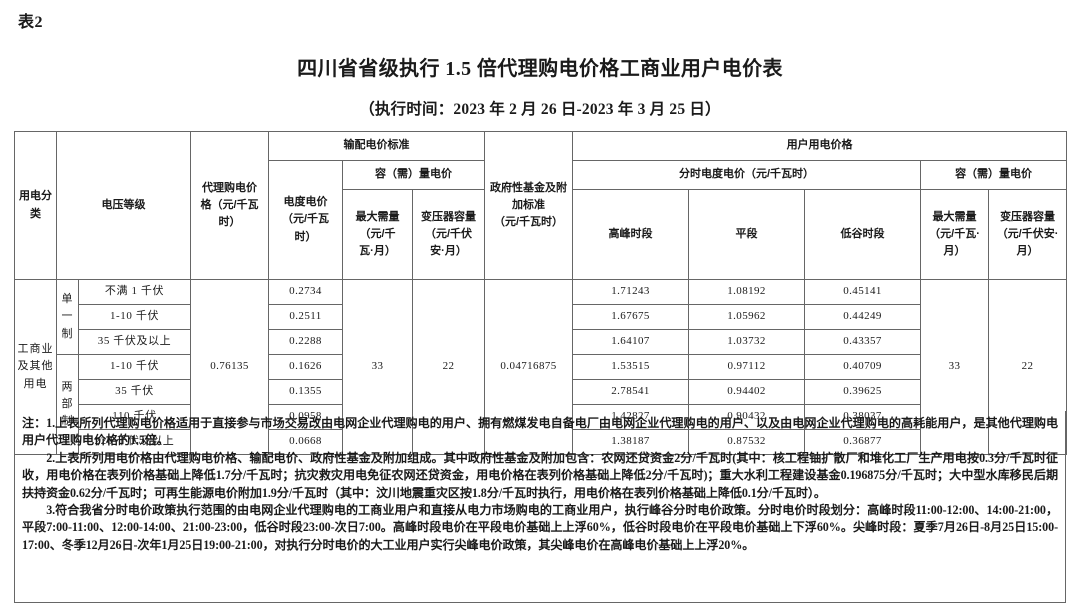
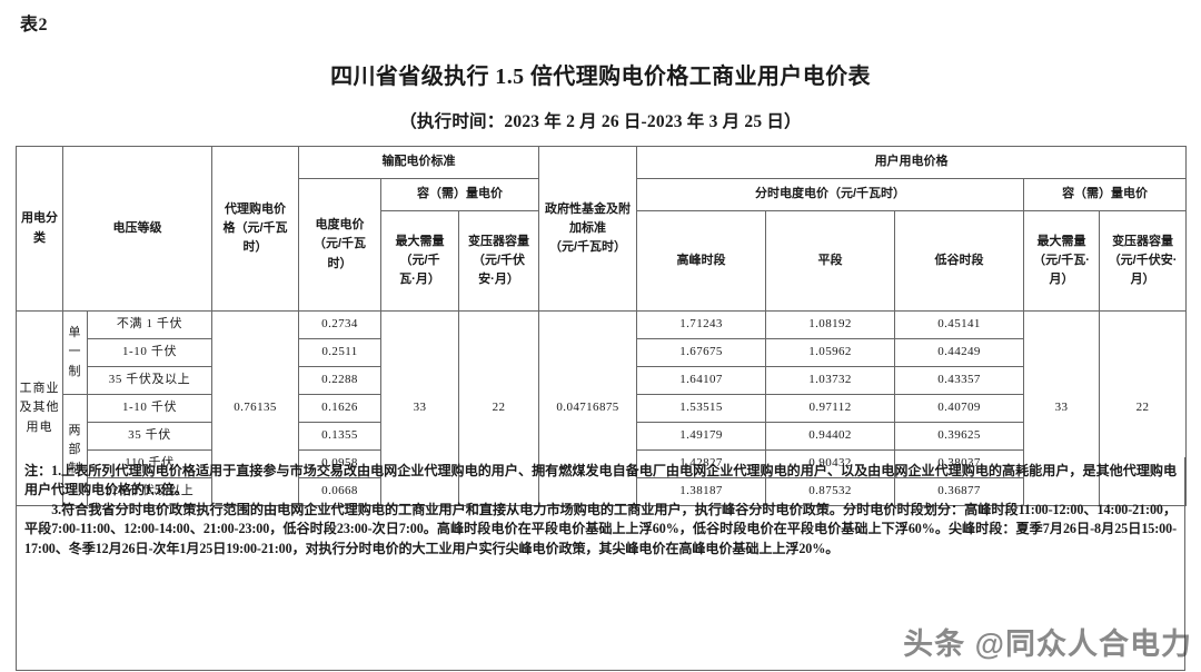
  表2
  四川省省级执行 1.5 倍代理购电价格工商业用户电价表
  （执行时间：2023 年 2 月 26 日-2023 年 3 月 25 日）
  用电分类	电压等级	代理购电价 格（元/千瓦 时）	输配电价标准	政府性基金及附 加标准 （元/千瓦时）	用户用电价格
  电度电价 （元/千瓦 时）	容（需）量电价	分时电度电价（元/千瓦时）	容（需）量电价
  最大需量 （元/千 瓦·月）	变压器容量 （元/千伏 安·月）	高峰时段	平段	低谷时段	最大需量 （元/千瓦·月）	变压器容量 （元/千伏安·月）
  工商业及其他用电	单一制	不满 1 千伏	0.76135	0.2734	33	22	0.04716875	1.71243	1.08192	0.45141	33	22
  1-10 千伏	0.2511	1.67675	1.05962	0.44249
  35 千伏及以上	0.2288	1.64107	1.03732	0.43357
  两部制	1-10 千伏	0.1626	1.53515	0.97112	0.40709
- 35 千伏	0.1355	2.78541	0.94402	0.39625
+ 35 千伏	0.1355	1.49179	0.94402	0.39625
  110 千伏	0.0958	1.42827	0.90432	0.38037
  220 千伏及以上	0.0668	1.38187	0.87532	0.36877
  注：1.上表所列代理购电价格适用于直接参与市场交易改由电网企业代理购电的用户、拥有燃煤发电自备电厂由电网企业代理购电的用户、以及由电网企业代理购电的高耗能用户，是其他代理购电用户代理购电价格的1.5倍。
- 2.上表所列用电价格由代理购电价格、输配电价、政府性基金及附加组成。其中政府性基金及附加包含：农网还贷资金2分/千瓦时(其中：核工程铀扩散厂和堆化工厂生产用电按0.3分/千瓦时征收，用电价格在表列价格基础上降低1.7分/千瓦时；抗灾救灾用电免征农网还贷资金，用电价格在表列价格基础上降低2分/千瓦时)；重大水利工程建设基金0.196875分/千瓦时；大中型水库移民后期扶持资金0.62分/千瓦时；可再生能源电价附加1.9分/千瓦时（其中：汶川地震重灾区按1.8分/千瓦时执行，用电价格在表列价格基础上降低0.1分/千瓦时）。
  3.符合我省分时电价政策执行范围的由电网企业代理购电的工商业用户和直接从电力市场购电的工商业用户，执行峰谷分时电价政策。分时电价时段划分：高峰时段11:00-12:00、14:00-21:00，平段7:00-11:00、12:00-14:00、21:00-23:00，低谷时段23:00-次日7:00。高峰时段电价在平段电价基础上上浮60%，低谷时段电价在平段电价基础上下浮60%。尖峰时段：夏季7月26日-8月25日15:00-17:00、冬季12月26日-次年1月25日19:00-21:00，对执行分时电价的大工业用户实行尖峰电价政策，其尖峰电价在高峰电价基础上上浮20%。
+ 头条 @同众人合电力
